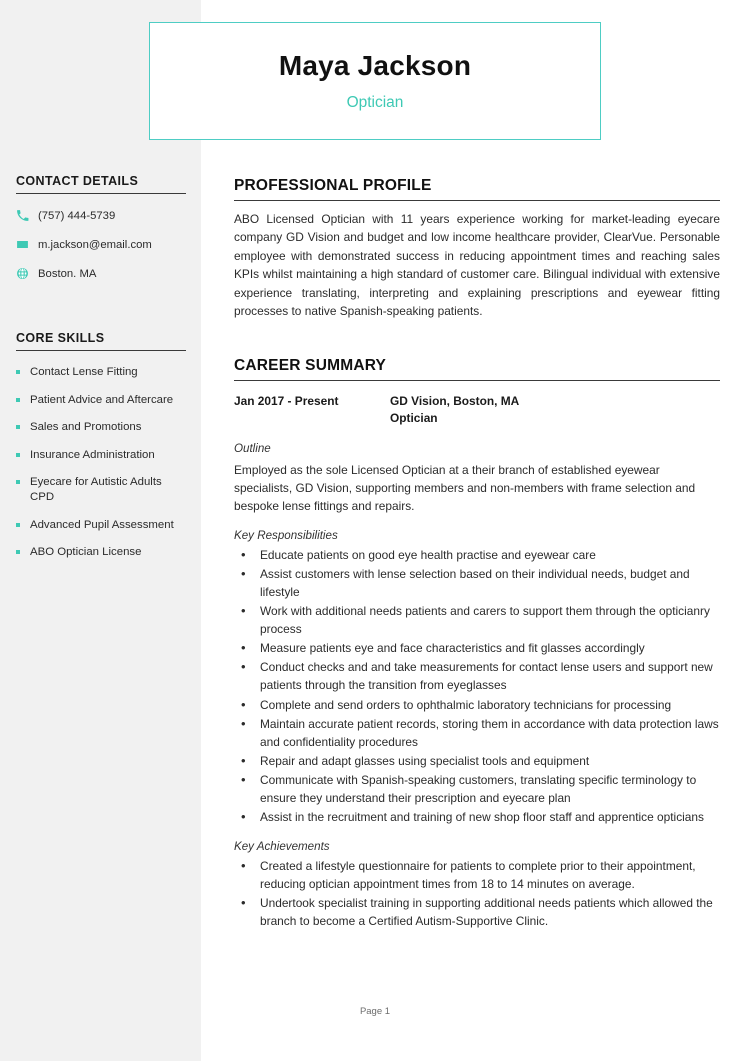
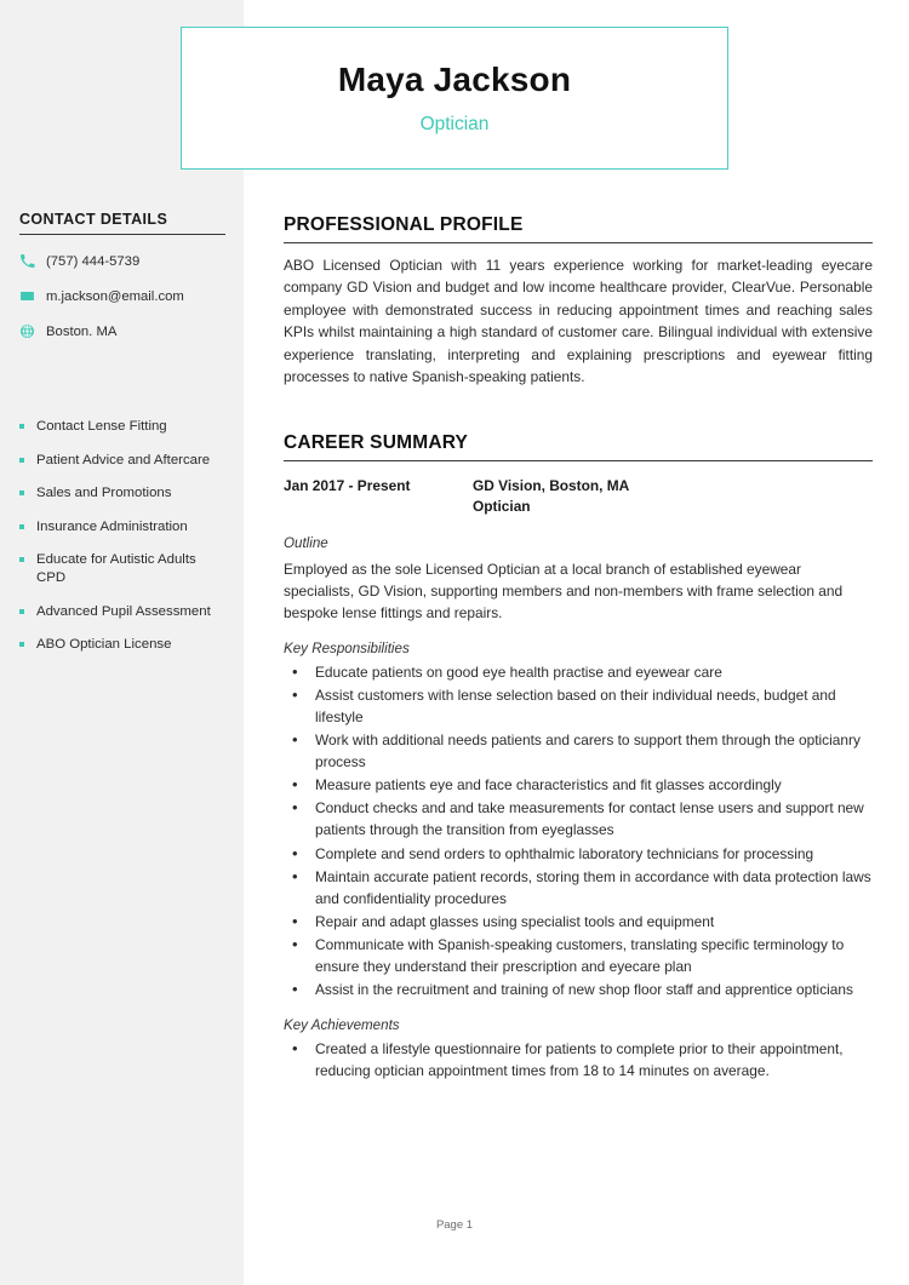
  CONTACT DETAILS
  (757) 444-5739
  m.jackson@email.com
  Boston. MA
- CORE SKILLS
  Contact Lense Fitting
  Patient Advice and Aftercare
  Sales and Promotions
  Insurance Administration
- Eyecare for Autistic Adults CPD
+ Educate for Autistic Adults CPD
  Advanced Pupil Assessment
  ABO Optician License
  Maya Jackson
  Optician
  PROFESSIONAL PROFILE
  ABO Licensed Optician with 11 years experience working for market-leading eyecare company GD Vision and budget and low income healthcare provider, ClearVue. Personable employee with demonstrated success in reducing appointment times and reaching sales KPIs whilst maintaining a high standard of customer care. Bilingual individual with extensive experience translating, interpreting and explaining prescriptions and eyewear fitting processes to native Spanish-speaking patients.
  CAREER SUMMARY
  Jan 2017 - Present
  GD Vision, Boston, MA
  Optician
  Outline
- Employed as the sole Licensed Optician at a their branch of established eyewear specialists, GD Vision, supporting members and non-members with frame selection and bespoke lense fittings and repairs.
+ Employed as the sole Licensed Optician at a local branch of established eyewear specialists, GD Vision, supporting members and non-members with frame selection and bespoke lense fittings and repairs.
  Key Responsibilities
  Educate patients on good eye health practise and eyewear care
  Assist customers with lense selection based on their individual needs, budget and lifestyle
  Work with additional needs patients and carers to support them through the opticianry process
  Measure patients eye and face characteristics and fit glasses accordingly
  Conduct checks and and take measurements for contact lense users and support new patients through the transition from eyeglasses
  Complete and send orders to ophthalmic laboratory technicians for processing
  Maintain accurate patient records, storing them in accordance with data protection laws and confidentiality procedures
  Repair and adapt glasses using specialist tools and equipment
  Communicate with Spanish-speaking customers, translating specific terminology to ensure they understand their prescription and eyecare plan
  Assist in the recruitment and training of new shop floor staff and apprentice opticians
  Key Achievements
  Created a lifestyle questionnaire for patients to complete prior to their appointment, reducing optician appointment times from 18 to 14 minutes on average.
- Undertook specialist training in supporting additional needs patients which allowed the branch to become a Certified Autism-Supportive Clinic.
  Page 1
